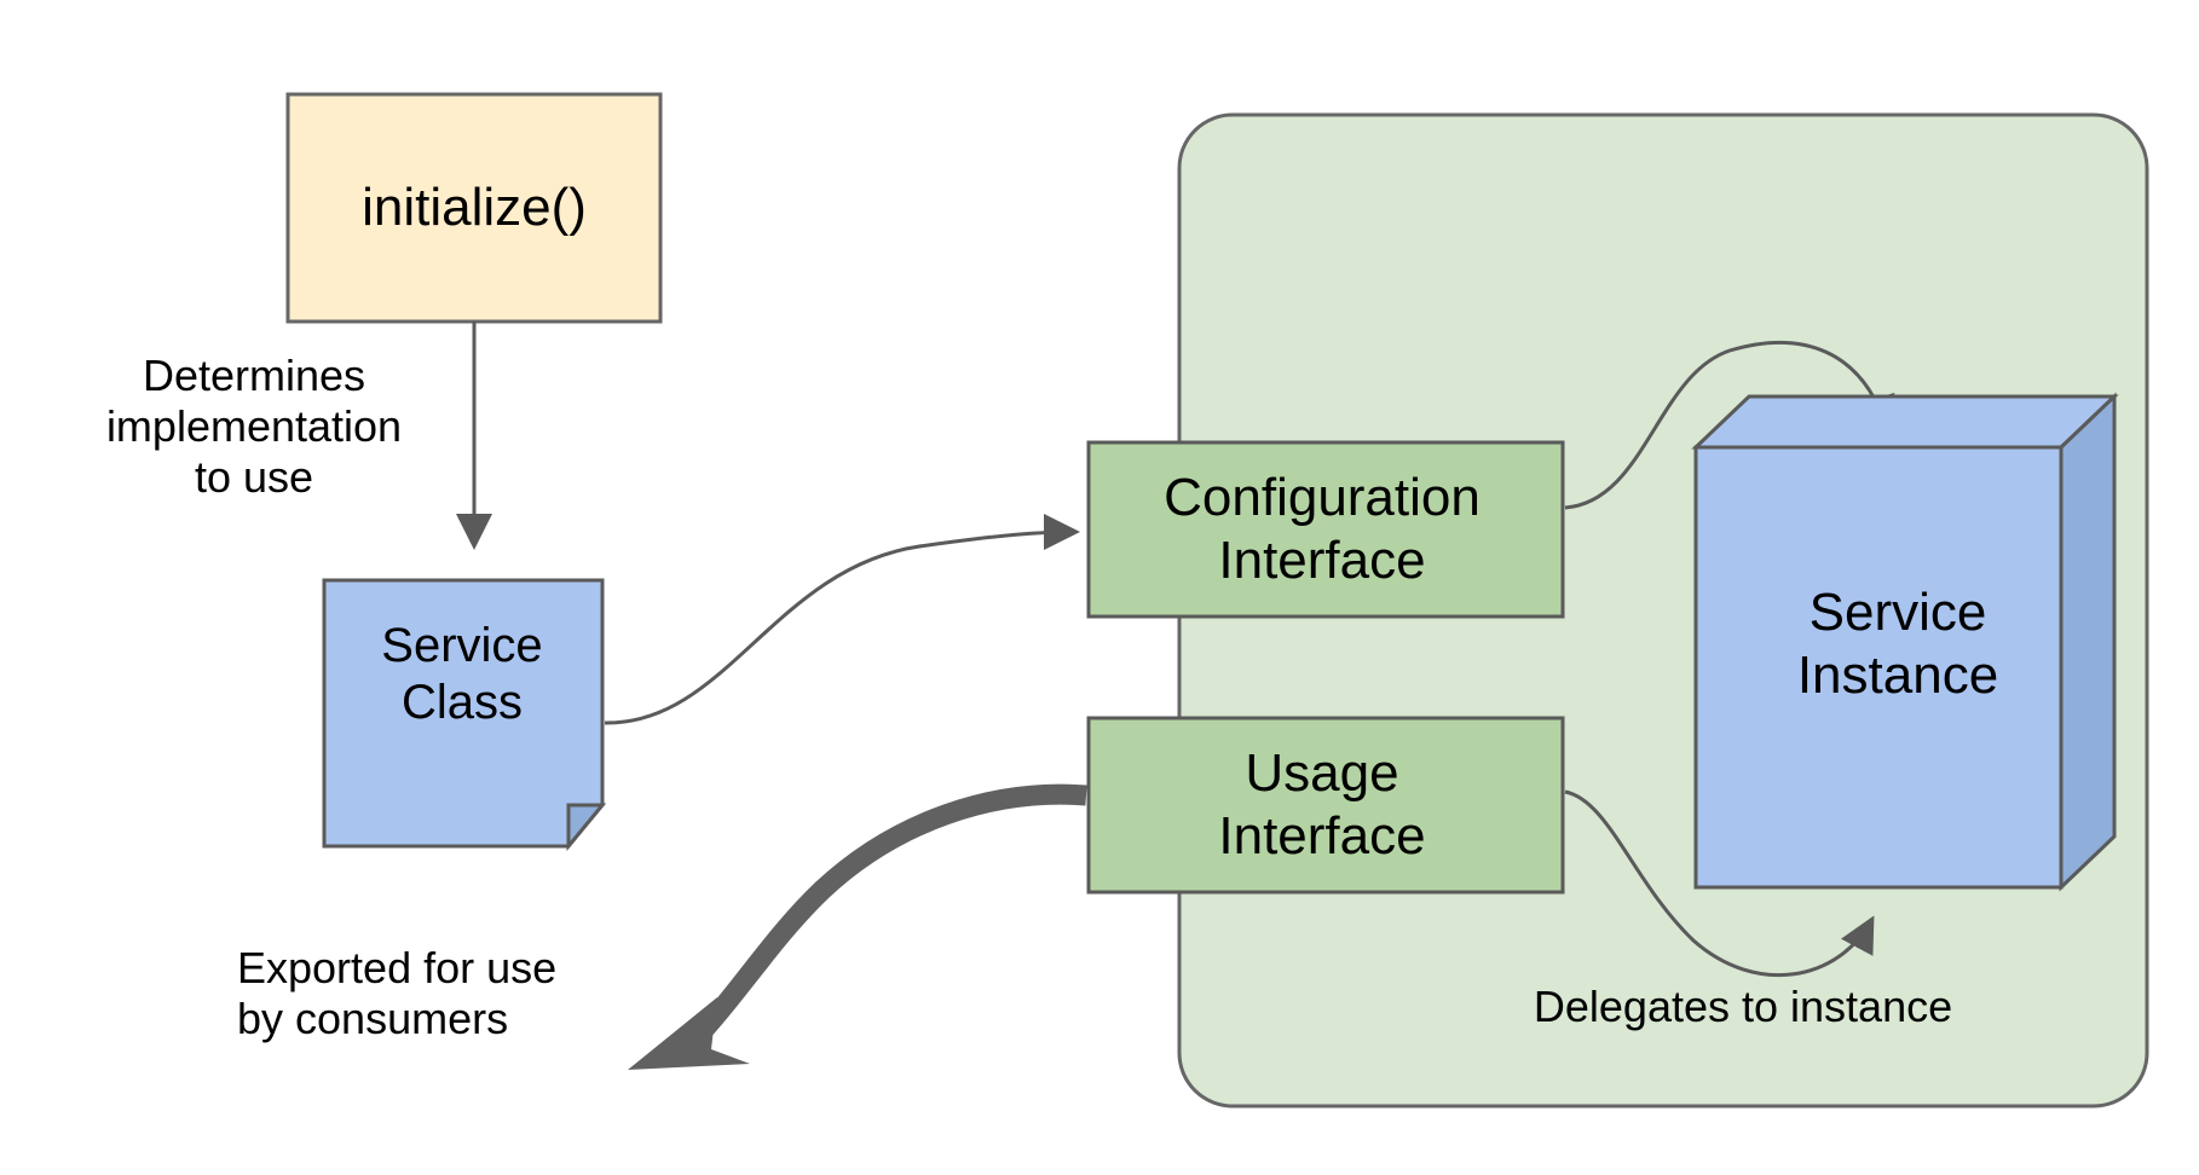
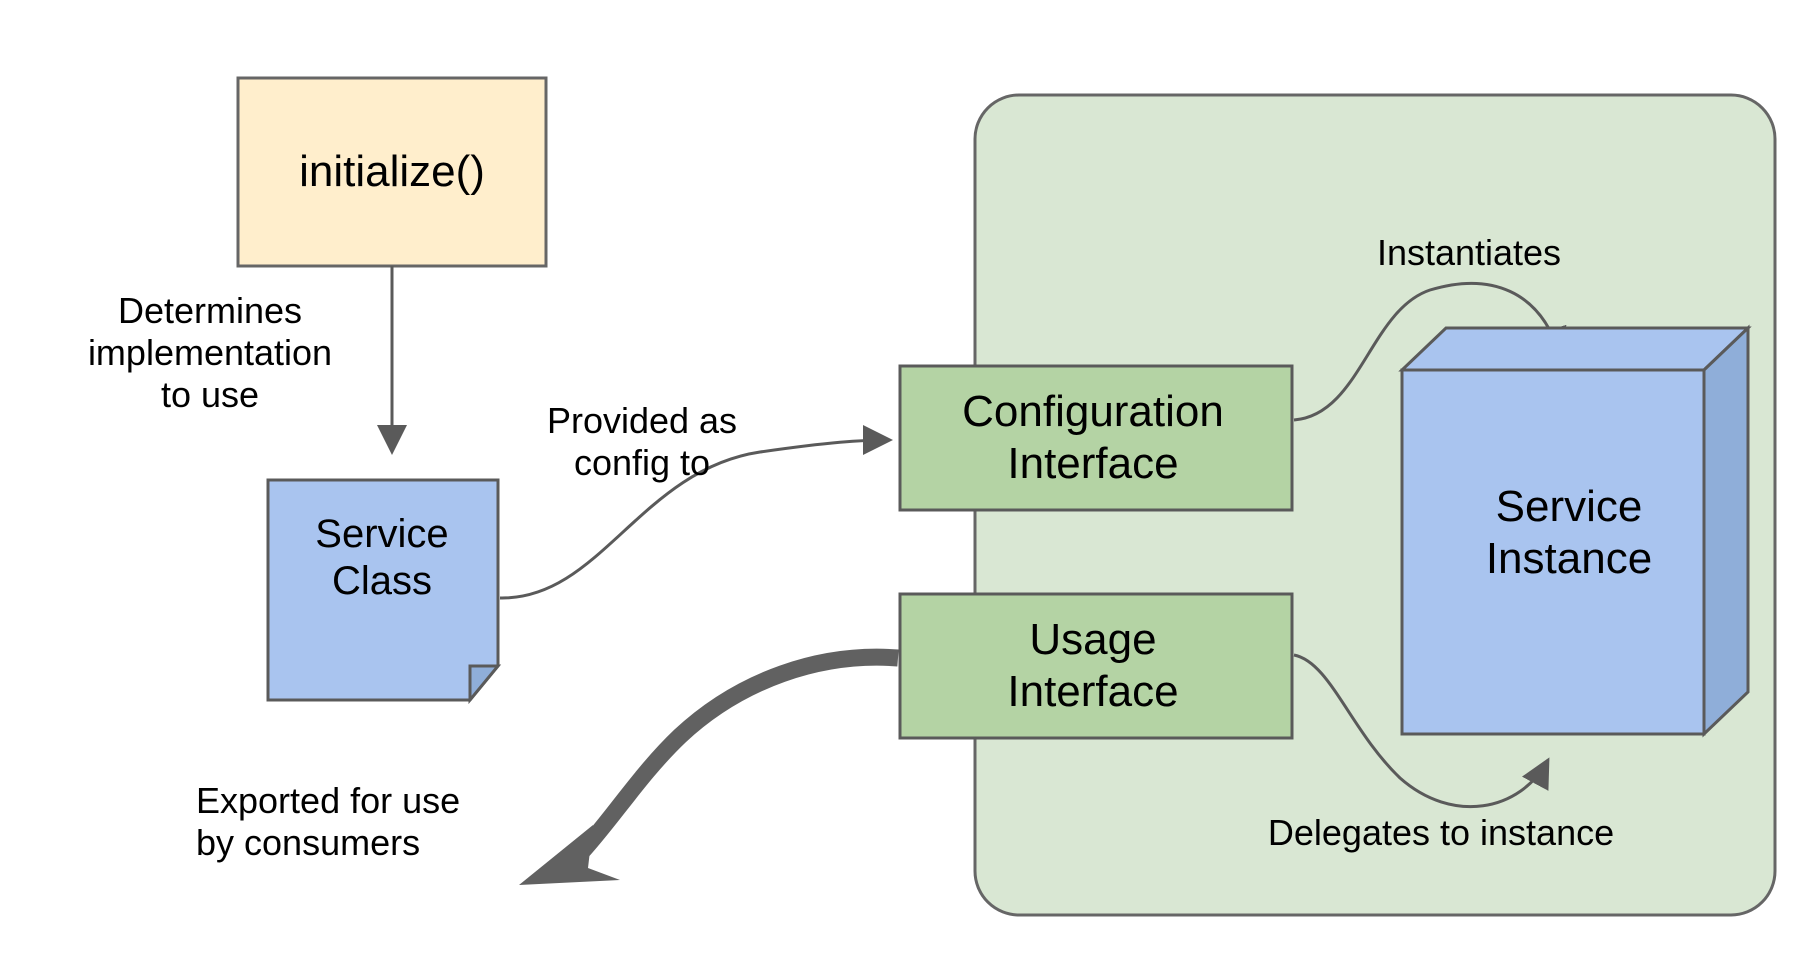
  initialize()
  Service
  Class
  Configuration
  Interface
  Usage
  Interface
  Service
  Instance
  Determines
  implementation
  to use
+ Provided as
+ config to
+ Instantiates
  Delegates to instance
  Exported for use
  by consumers
